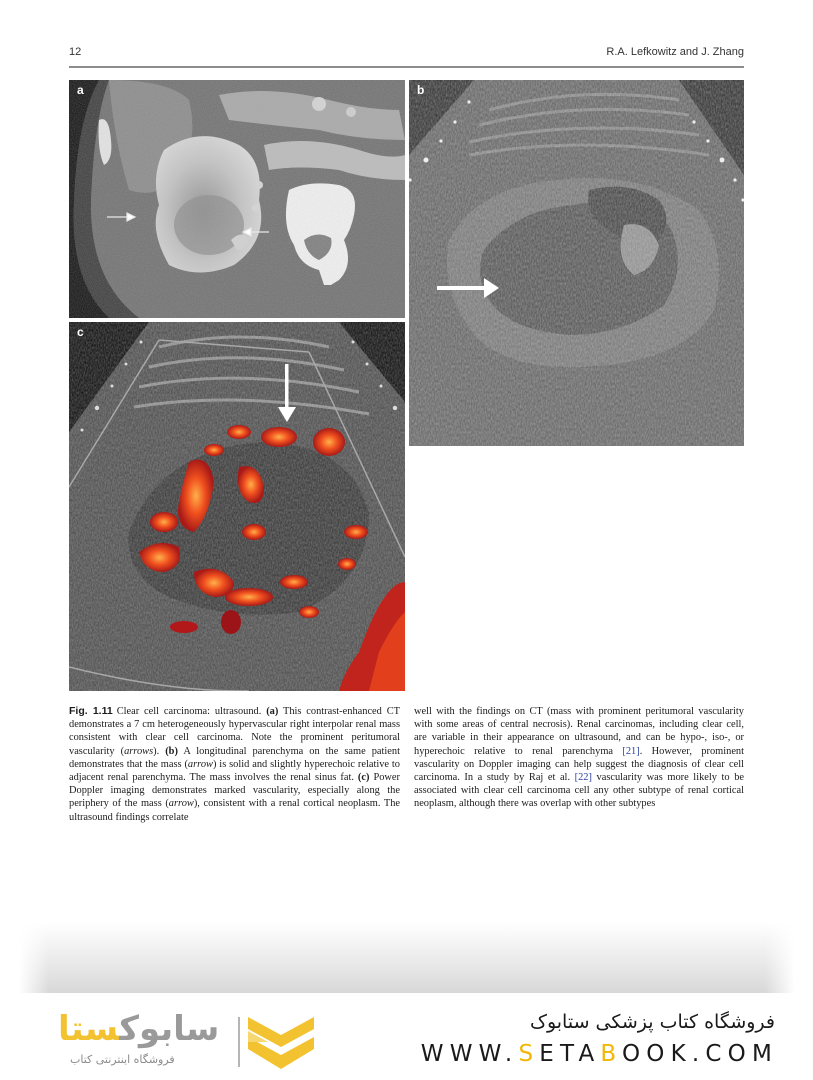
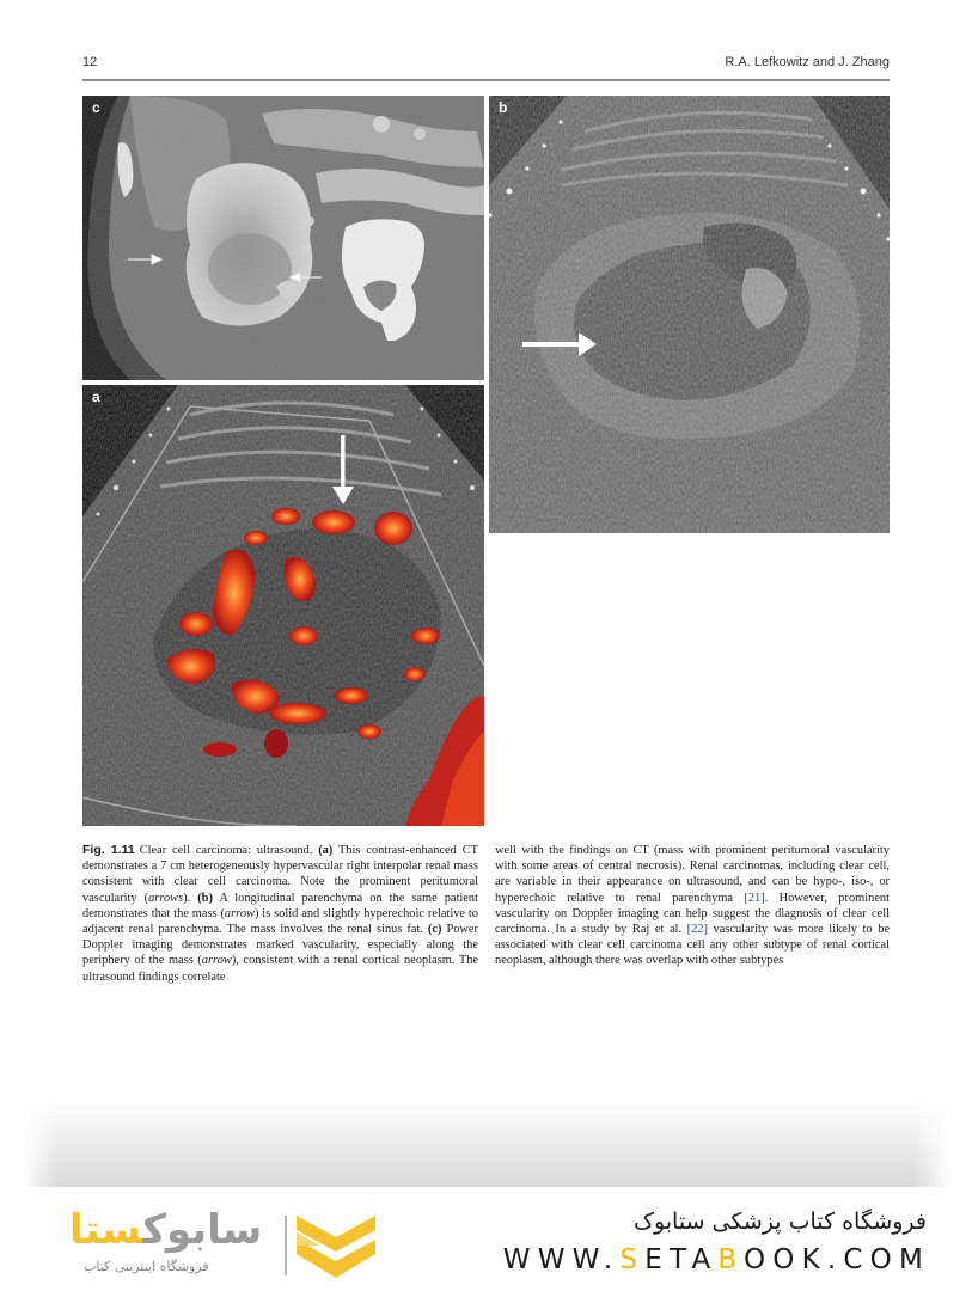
  12
  R.A. Lefkowitz and J. Zhang
- a
+ c
  b
- c
+ a
  Fig. 1.11 Clear cell carcinoma: ultrasound. (a) This contrast-enhanced CT demonstrates a 7 cm heterogeneously hypervascular right interpolar renal mass consistent with clear cell carcinoma. Note the prominent peritumoral vascularity (arrows). (b) A longitudinal parenchyma on the same patient demonstrates that the mass (arrow) is solid and slightly hyperechoic relative to adjacent renal parenchyma. The mass involves the renal sinus fat. (c) Power Doppler imaging demonstrates marked vascularity, especially along the periphery of the mass (arrow), consistent with a renal cortical neoplasm. The ultrasound findings correlate
  well with the findings on CT (mass with prominent peritumoral vascularity with some areas of central necrosis). Renal carcinomas, including clear cell, are variable in their appearance on ultrasound, and can be hypo-, iso-, or hyperechoic relative to renal parenchyma [21]. However, prominent vascularity on Doppler imaging can help suggest the diagnosis of clear cell carcinoma. In a study by Raj et al. [22] vascularity was more likely to be associated with clear cell carcinoma cell any other subtype of renal cortical neoplasm, although there was overlap with other subtypes
  سابوکستا
  فروشگاه اینترنتی کتاب
  فروشگاه کتاب پزشکی ستابوک
  WWW.SETABOOK.COM
